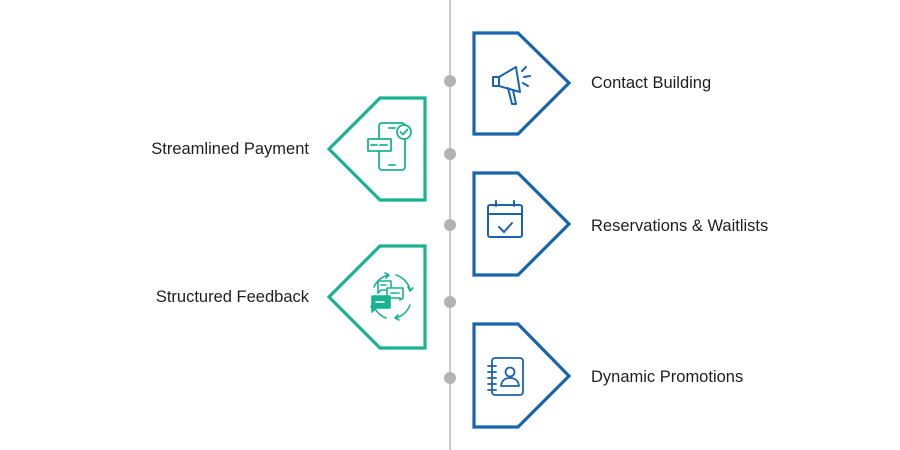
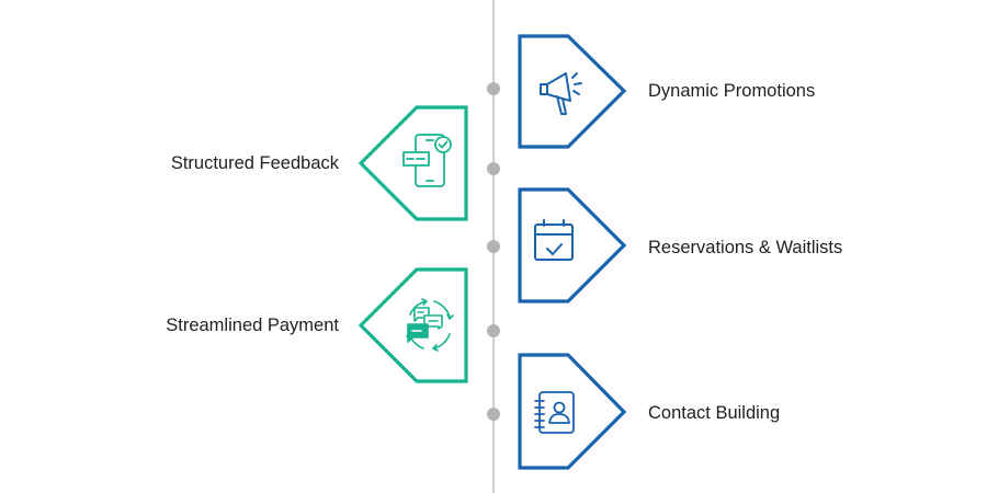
- Contact Building
+ Dynamic Promotions
- Streamlined Payment
+ Structured Feedback
  Reservations & Waitlists
- Structured Feedback
+ Streamlined Payment
- Dynamic Promotions
+ Contact Building
